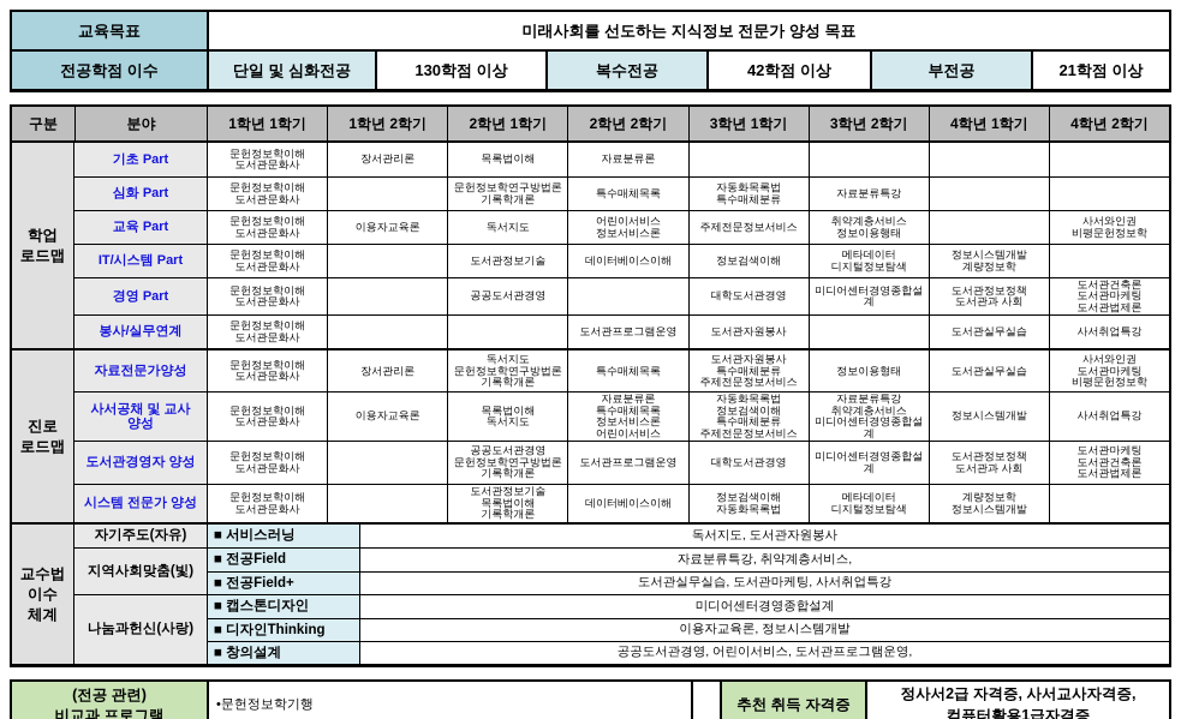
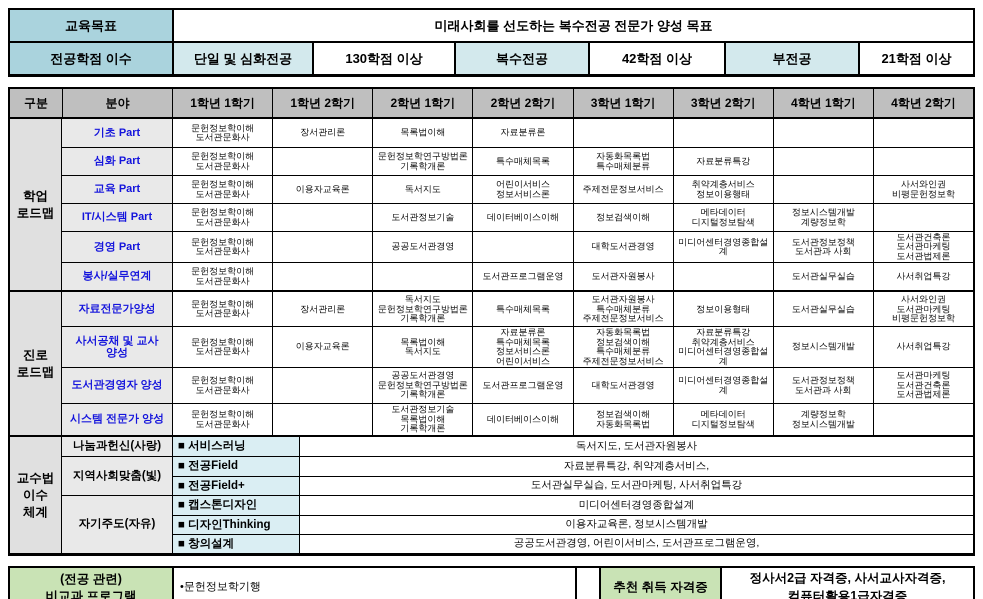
  교육목표
- 미래사회를 선도하는 지식정보 전문가 양성 목표
+ 미래사회를 선도하는 복수전공 전문가 양성 목표
  전공학점 이수
  단일 및 심화전공
  130학점 이상
  복수전공
  42학점 이상
  부전공
  21학점 이상
  구분
  분야
  1학년 1학기
  1학년 2학기
  2학년 1학기
  2학년 2학기
  3학년 1학기
  3학년 2학기
  4학년 1학기
  4학년 2학기
  학업
  로드맵
  기초 Part
  문헌정보학이해
  도서관문화사
  장서관리론
  목록법이해
  자료분류론
  심화 Part
  문헌정보학이해
  도서관문화사
  문헌정보학연구방법론
  기록학개론
  특수매체목록
  자동화목록법
  특수매체분류
  자료분류특강
  교육 Part
  문헌정보학이해
  도서관문화사
  이용자교육론
  독서지도
  어린이서비스
  정보서비스론
  주제전문정보서비스
  취약계층서비스
  정보이용행태
  사서와인권
  비평문헌정보학
  IT/시스템 Part
  문헌정보학이해
  도서관문화사
  도서관정보기술
  데이터베이스이해
  정보검색이해
  메타데이터
  디지털정보탐색
  정보시스템개발
  계량정보학
  경영 Part
  문헌정보학이해
  도서관문화사
  공공도서관경영
  대학도서관경영
  미디어센터경영종합설계
  도서관정보정책
  도서관과 사회
  도서관건축론
  도서관마케팅
  도서관법제론
  봉사/실무연계
  문헌정보학이해
  도서관문화사
  도서관프로그램운영
  도서관자원봉사
  도서관실무실습
  사서취업특강
  진로
  로드맵
  자료전문가양성
  문헌정보학이해
  도서관문화사
  장서관리론
  독서지도
  문헌정보학연구방법론
  기록학개론
  특수매체목록
  도서관자원봉사
  특수매체분류
  주제전문정보서비스
  정보이용형태
  도서관실무실습
  사서와인권
  도서관마케팅
  비평문헌정보학
  사서공채 및 교사
  양성
  문헌정보학이해
  도서관문화사
  이용자교육론
  목록법이해
  독서지도
  자료분류론
  특수매체목록
  정보서비스론
  어린이서비스
  자동화목록법
  정보검색이해
  특수매체분류
  주제전문정보서비스
  자료분류특강
  취약계층서비스
  미디어센터경영종합설계
  정보시스템개발
  사서취업특강
  도서관경영자 양성
  문헌정보학이해
  도서관문화사
  공공도서관경영
  문헌정보학연구방법론
  기록학개론
  도서관프로그램운영
  대학도서관경영
  미디어센터경영종합설계
  도서관정보정책
  도서관과 사회
  도서관마케팅
  도서관건축론
  도서관법제론
  시스템 전문가 양성
  문헌정보학이해
  도서관문화사
  도서관정보기술
  목록법이해
  기록학개론
  데이터베이스이해
  정보검색이해
  자동화목록법
  메타데이터
  디지털정보탐색
  계량정보학
  정보시스템개발
  교수법
  이수
  체계
- 자기주도(자유)
+ 나눔과헌신(사랑)
  ■ 서비스러닝
  독서지도, 도서관자원봉사
  지역사회맞춤(빛)
  ■ 전공Field
  자료분류특강, 취약계층서비스,
  ■ 전공Field+
  도서관실무실습, 도서관마케팅, 사서취업특강
- 나눔과헌신(사랑)
+ 자기주도(자유)
  ■ 캡스톤디자인
  미디어센터경영종합설계
  ■ 디자인Thinking
  이용자교육론, 정보시스템개발
  ■ 창의설계
  공공도서관경영, 어린이서비스, 도서관프로그램운영,
  (전공 관련)
  비교과 프로그램
  •문헌정보학기행
  추천 취득 자격증
  정사서2급 자격증, 사서교사자격증,
  컴퓨터활용1급자격증
